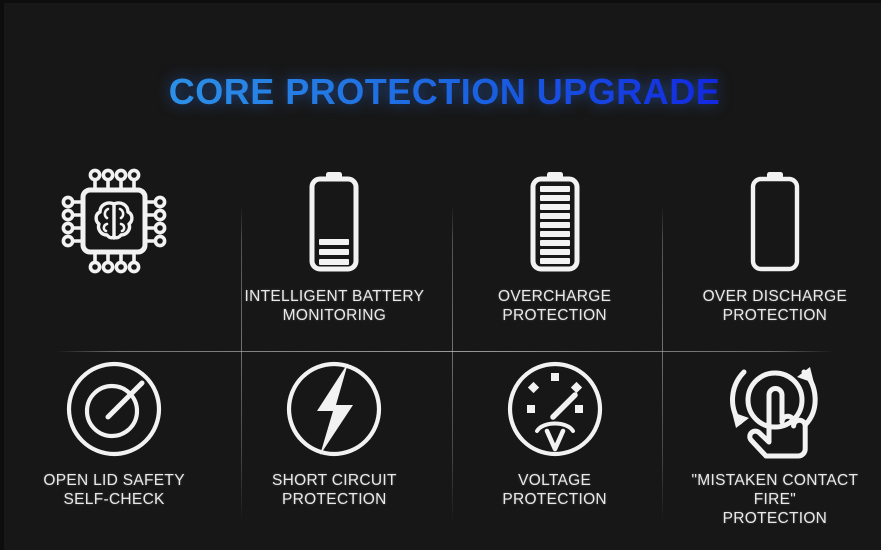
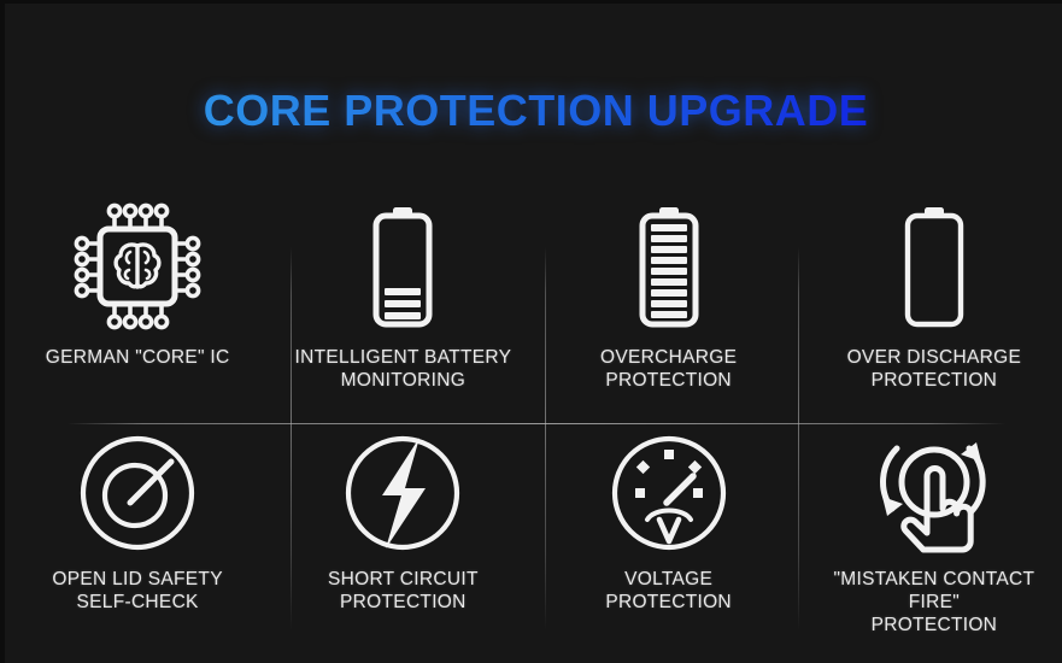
  CORE PROTECTION UPGRADE
+ GERMAN "CORE" IC
  INTELLIGENT BATTERY
  MONITORING
  OVERCHARGE
  PROTECTION
  OVER DISCHARGE
  PROTECTION
  OPEN LID SAFETY
  SELF-CHECK
  SHORT CIRCUIT
  PROTECTION
  VOLTAGE
  PROTECTION
  "MISTAKEN CONTACT FIRE"
  PROTECTION
